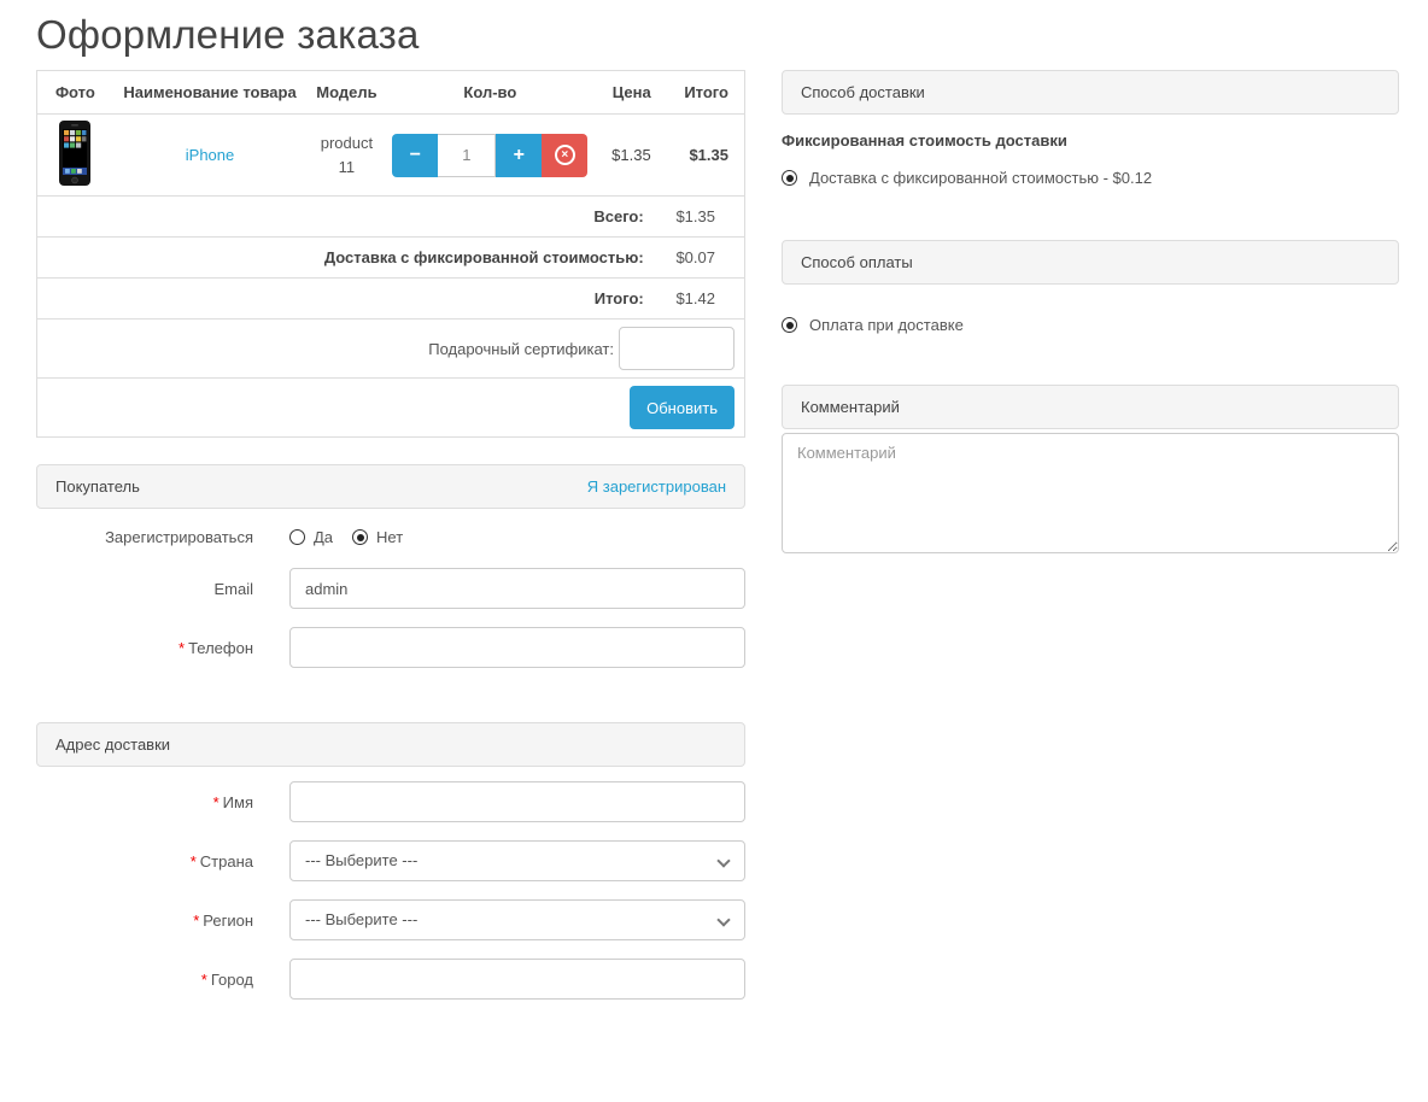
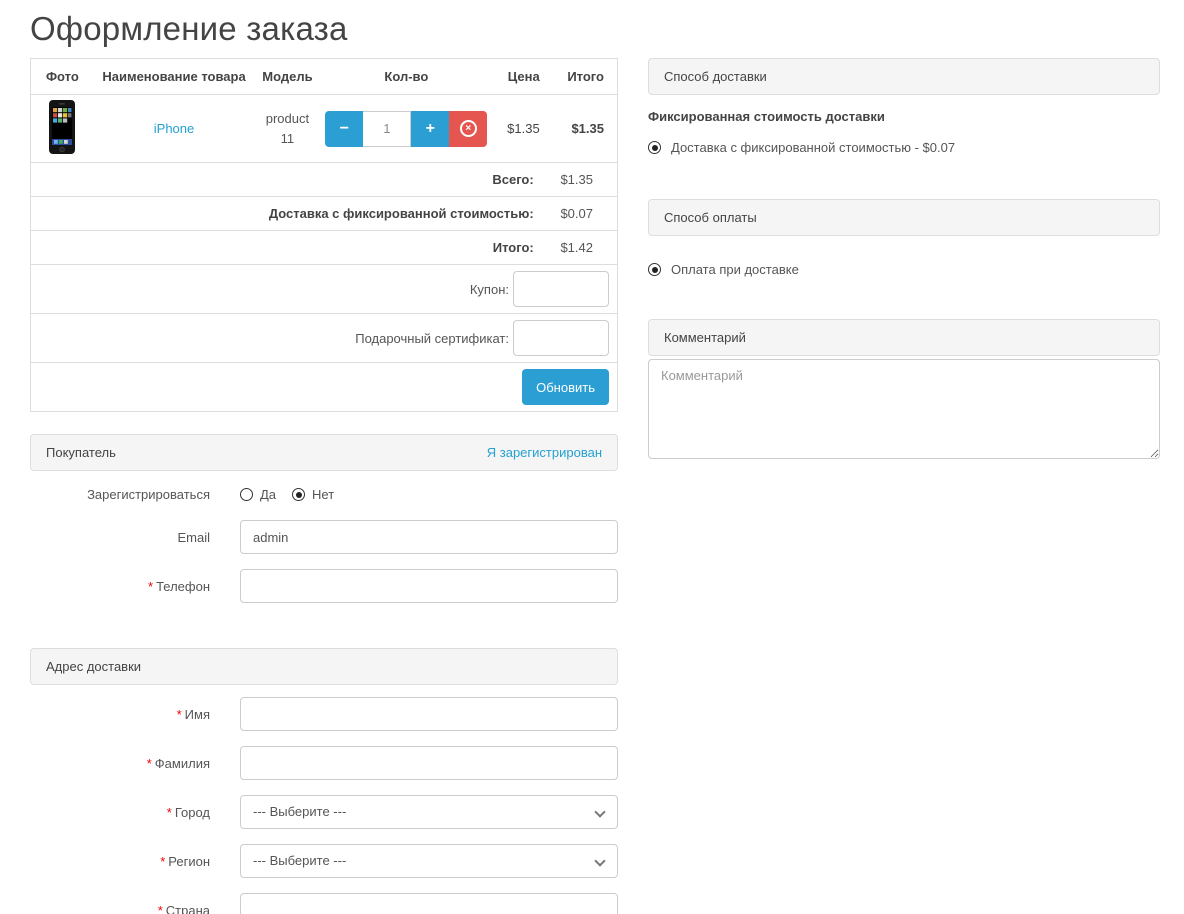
  Оформление заказа
  Фото	Наименование товара	Модель	Кол-во	Цена	Итого
  	iPhone	product 11	− 1 + ×	$1.35	$1.35
  Всего:	$1.35
  Доставка с фиксированной стоимостью:	$0.07
  Итого:	$1.42
+ Купон:
  Подарочный сертификат:
  Обновить
  Покупатель
  Я зарегистрирован
  Зарегистрироваться
  Да
  Нет
  Email
  admin
  * Телефон
  Адрес доставки
  * Имя
+ * Фамилия
- * Страна
+ * Город
  --- Выберите ---
  * Регион
  --- Выберите ---
- * Город
+ * Страна
  Способ доставки
  Фиксированная стоимость доставки
- Доставка с фиксированной стоимостью - $0.12
+ Доставка с фиксированной стоимостью - $0.07
  Способ оплаты
  Оплата при доставке
  Комментарий
  Комментарий
